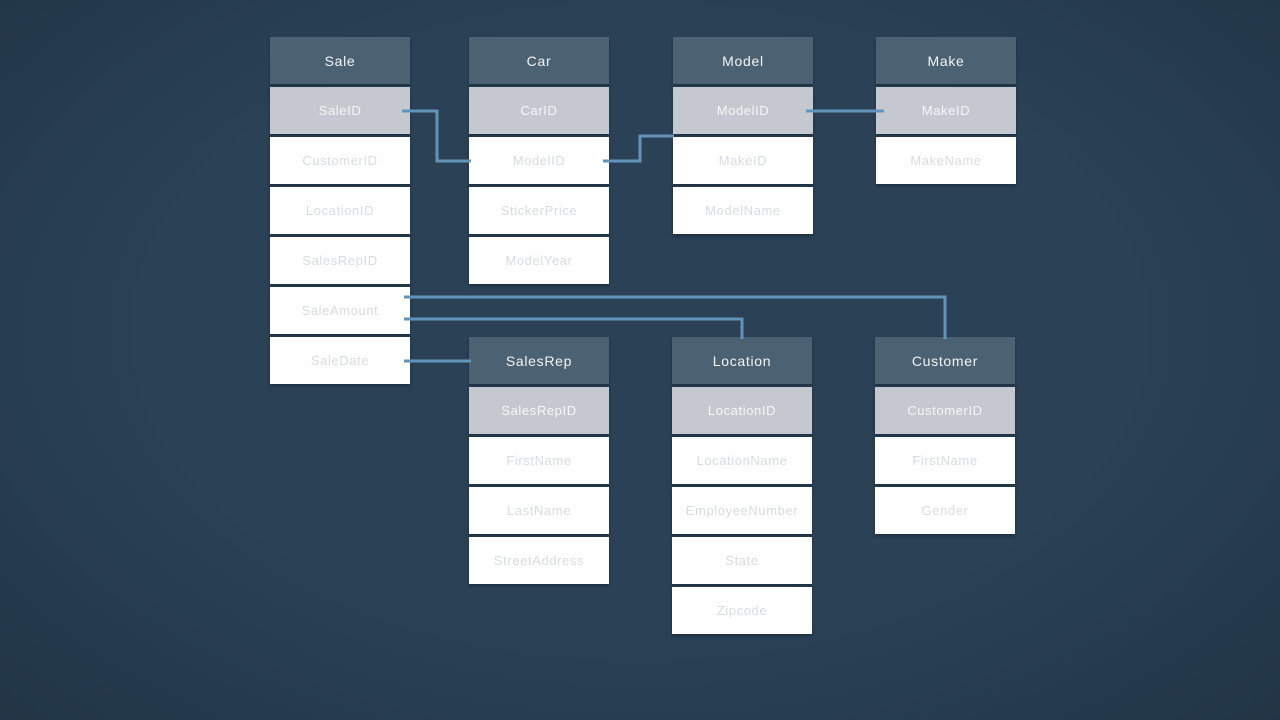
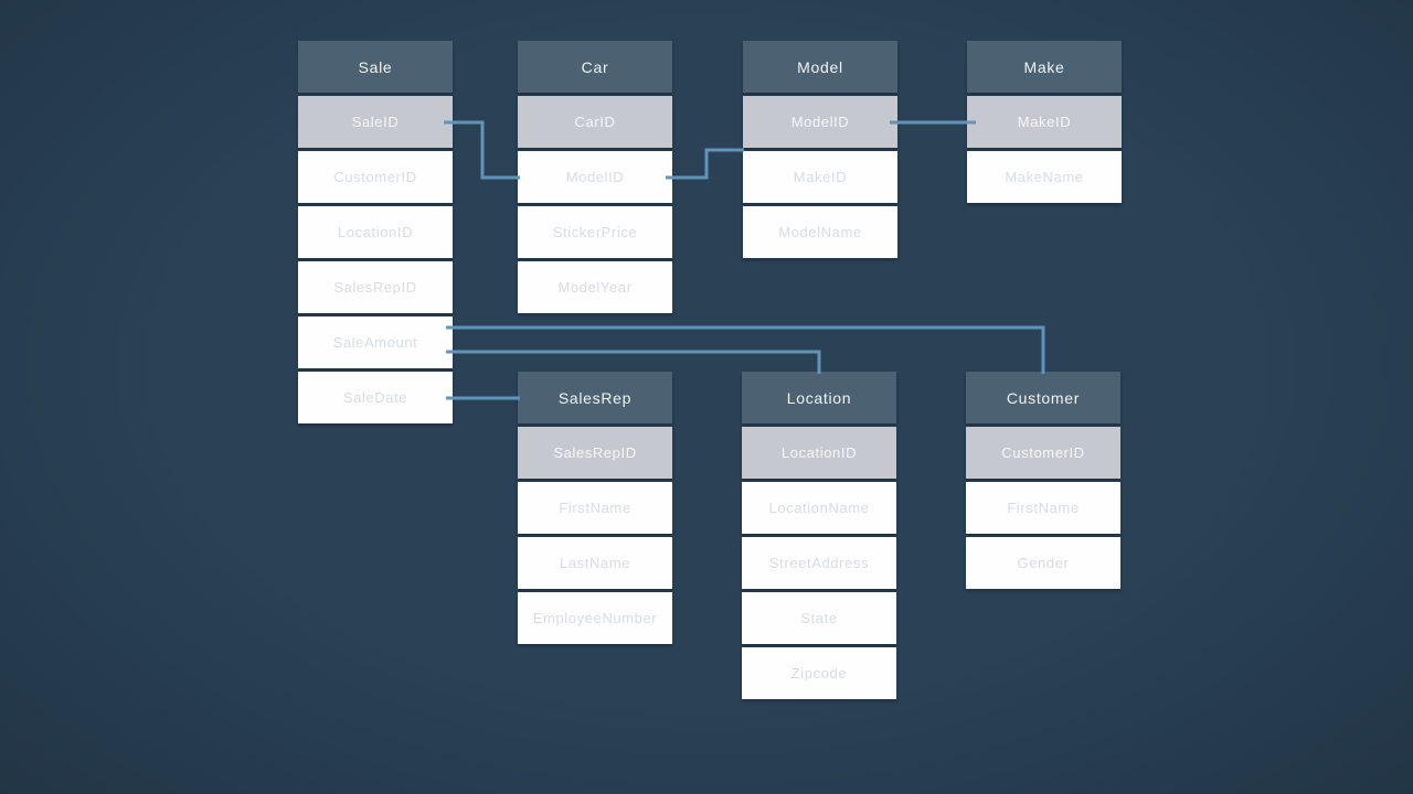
  Sale
  SaleID
  CustomerID
  LocationID
  SalesRepID
  SaleAmount
  SaleDate
  Car
  CarID
  ModelID
  StickerPrice
  ModelYear
  Model
  ModelID
  MakeID
  ModelName
  Make
  MakeID
  MakeName
  SalesRep
  SalesRepID
  FirstName
  LastName
- StreetAddress
+ EmployeeNumber
  Location
  LocationID
  LocationName
- EmployeeNumber
+ StreetAddress
  State
  Zipcode
  Customer
  CustomerID
  FirstName
  Gender
